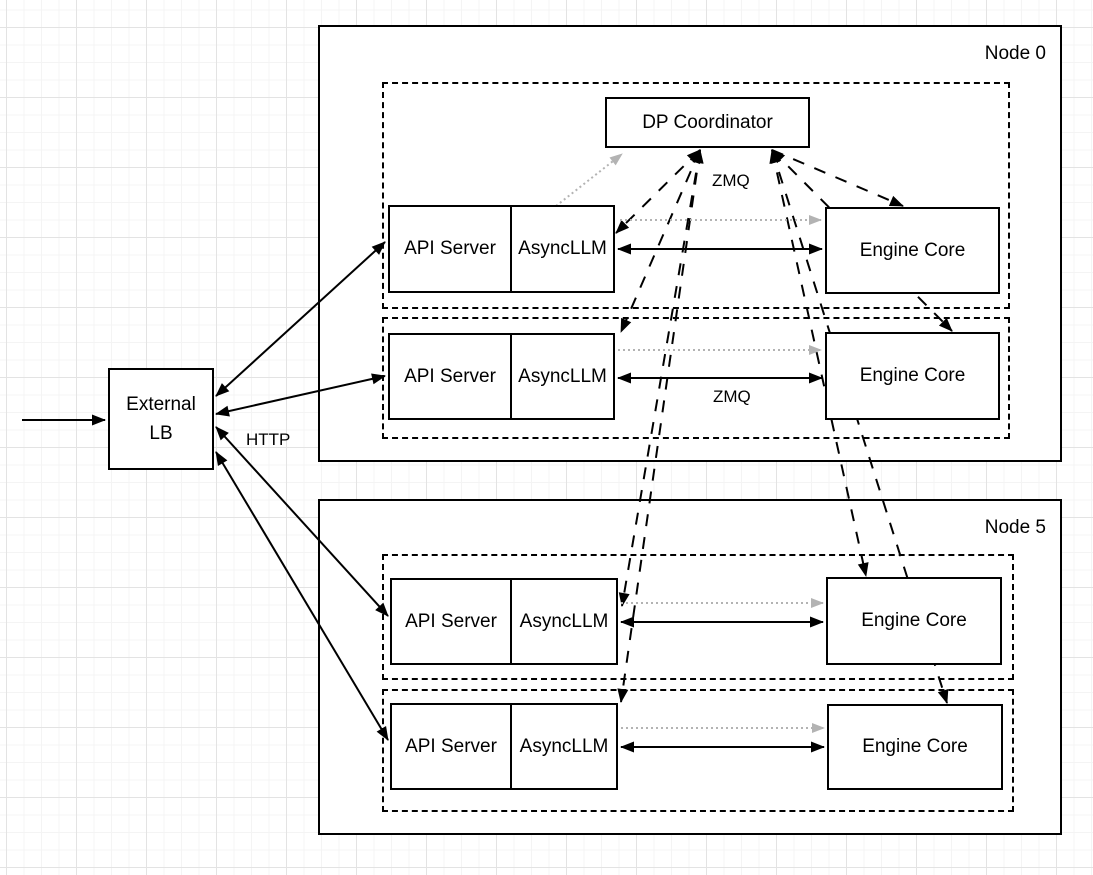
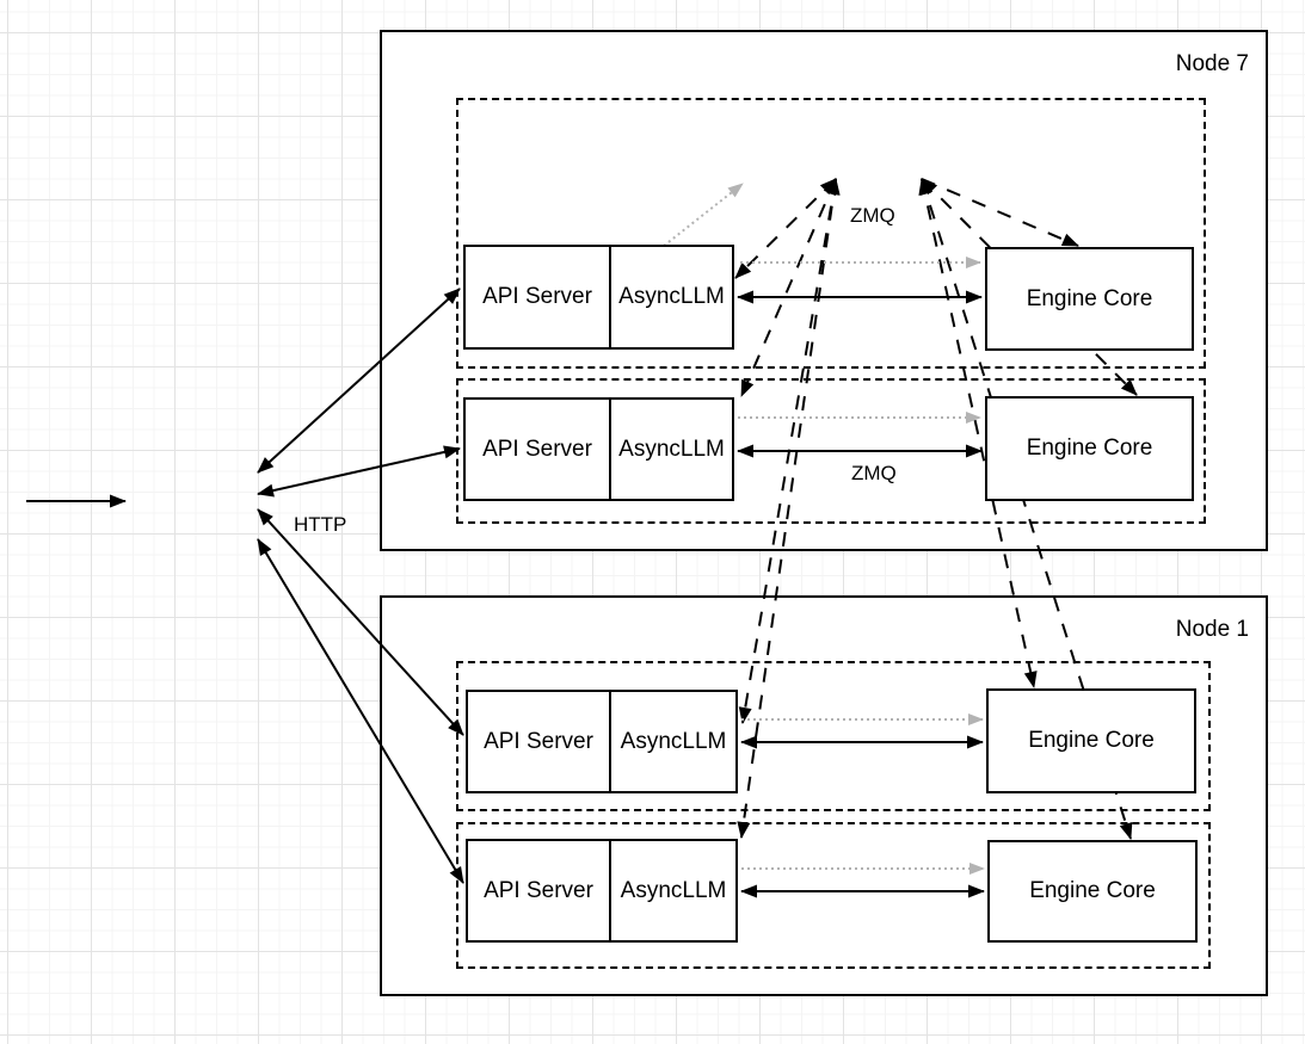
- Node 0
+ Node 7
- Node 5
+ Node 1
- External LB
- DP Coordinator
  API Server
  AsyncLLM
  Engine Core
  API Server
  AsyncLLM
  Engine Core
  API Server
  AsyncLLM
  Engine Core
  API Server
  AsyncLLM
  Engine Core
  HTTP
  ZMQ
  ZMQ
